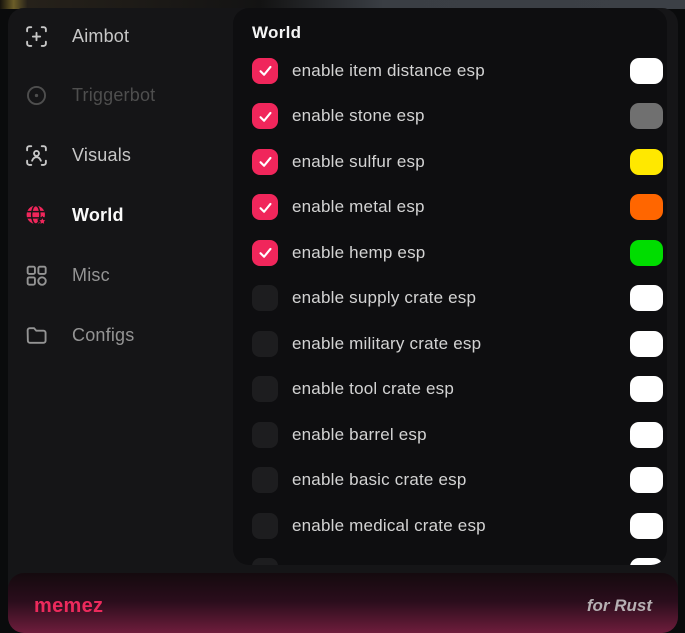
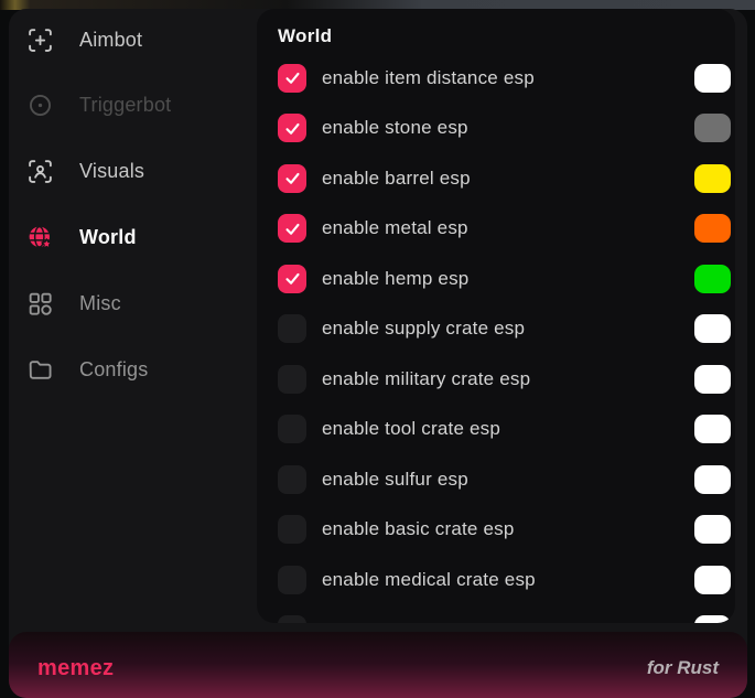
  Aimbot
  Triggerbot
  Visuals
  World
  Misc
  Configs
  World
  enable item distance esp
  enable stone esp
- enable sulfur esp
+ enable barrel esp
  enable metal esp
  enable hemp esp
  enable supply crate esp
  enable military crate esp
  enable tool crate esp
- enable barrel esp
+ enable sulfur esp
  enable basic crate esp
  enable medical crate esp
  memez
  for Rust
